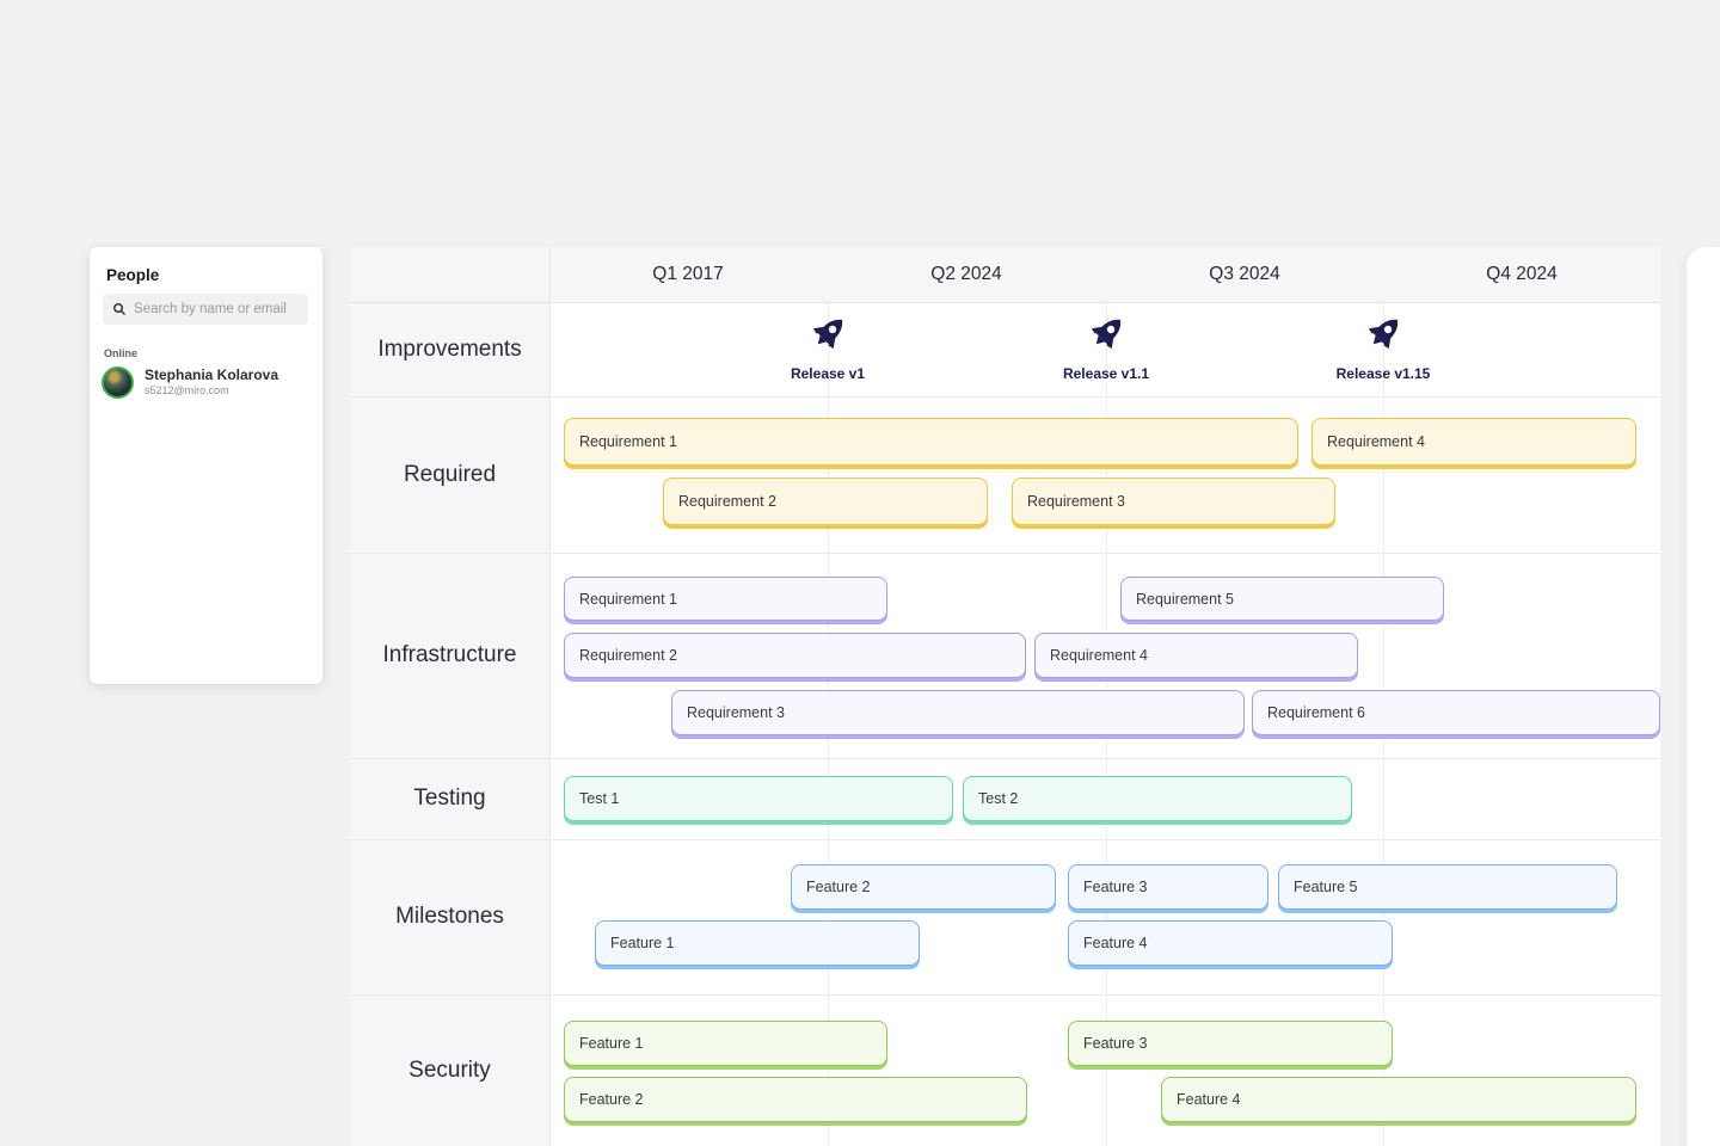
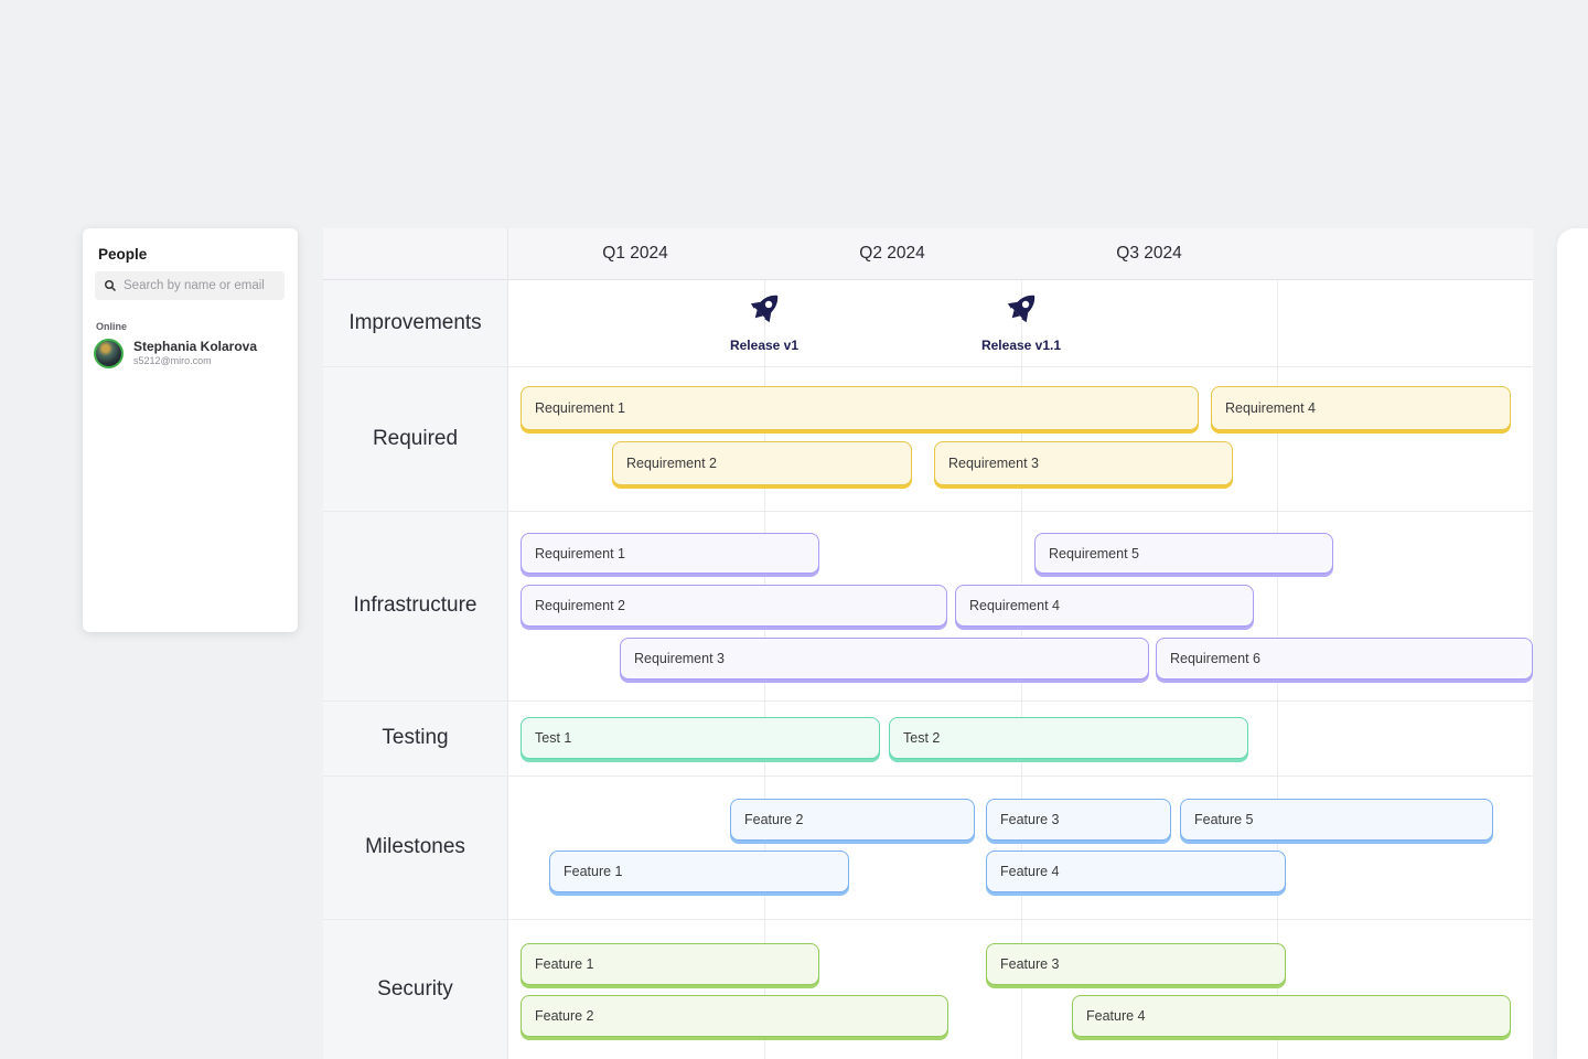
  People
  Search by name or email
  Online
  Stephania Kolarova
  s5212@miro.com
- Q1 2017
+ Q1 2024
  Q2 2024
  Q3 2024
- Q4 2024
  Improvements
  Required
  Infrastructure
  Testing
  Milestones
  Security
  Release v1
  Release v1.1
- Release v1.15
  Requirement 1
  Requirement 4
  Requirement 2
  Requirement 3
  Requirement 1
  Requirement 5
  Requirement 2
  Requirement 4
  Requirement 3
  Requirement 6
  Test 1
  Test 2
  Feature 2
  Feature 3
  Feature 5
  Feature 1
  Feature 4
  Feature 1
  Feature 3
  Feature 2
  Feature 4
